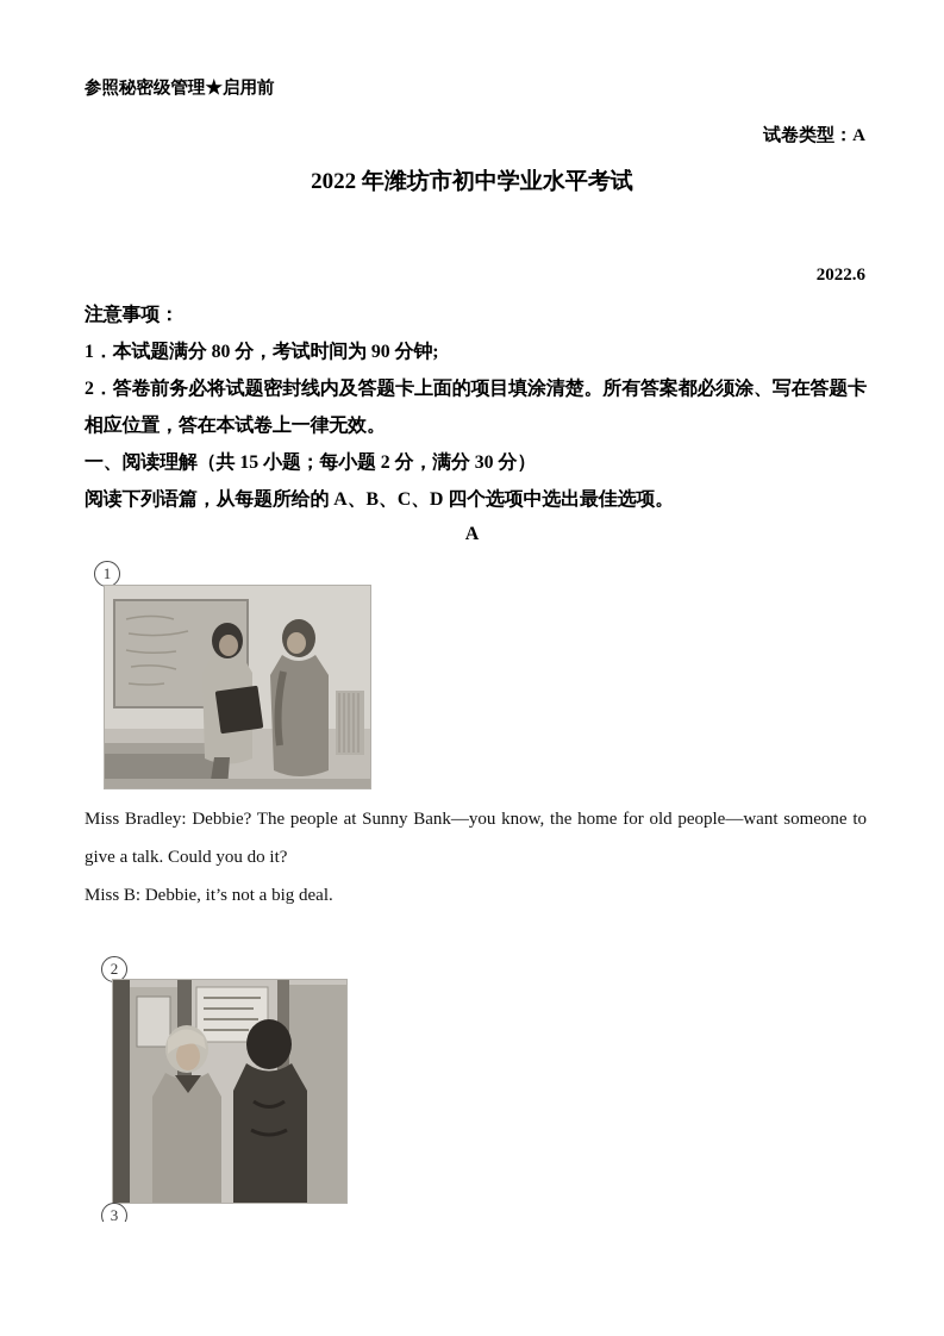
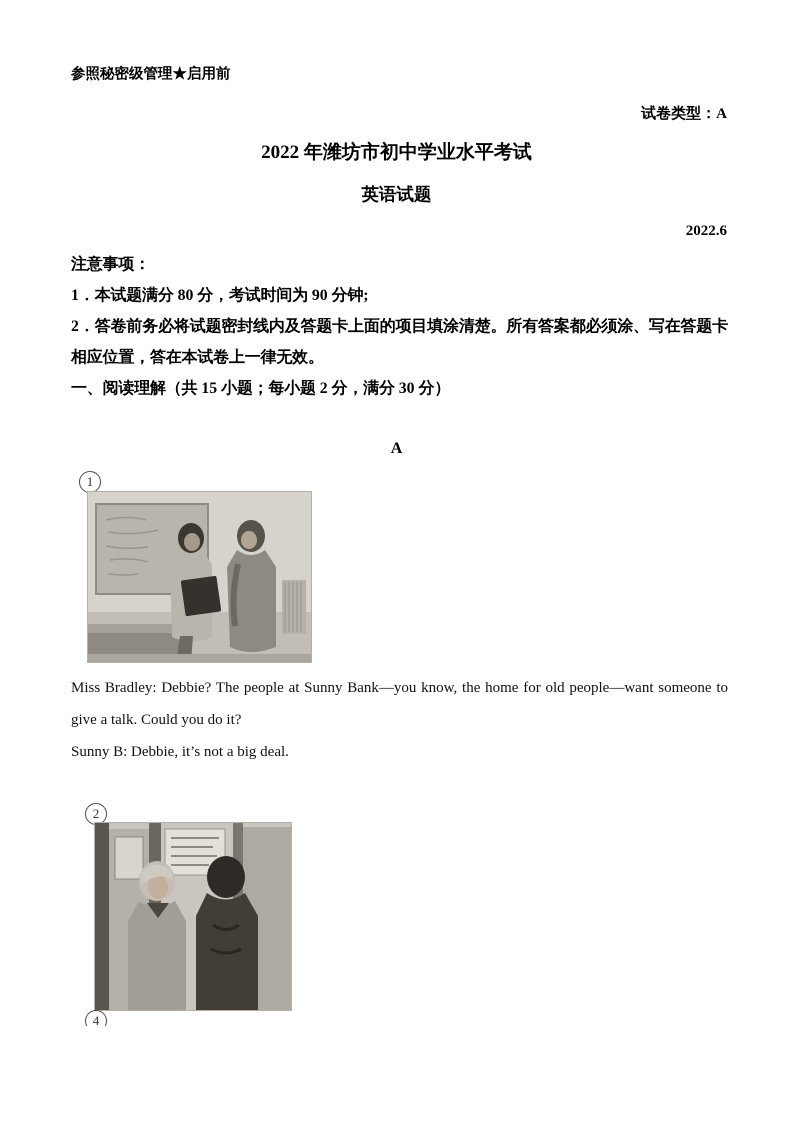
  参照秘密级管理★启用前
  试卷类型：A
  2022 年潍坊市初中学业水平考试
+ 英语试题
  2022.6
  注意事项：
  1．本试题满分 80 分，考试时间为 90 分钟;
  2．答卷前务必将试题密封线内及答题卡上面的项目填涂清楚。所有答案都必须涂、写在答题卡相应位置，答在本试卷上一律无效。
  一、阅读理解（共 15 小题；每小题 2 分，满分 30 分）
- 阅读下列语篇，从每题所给的 A、B、C、D 四个选项中选出最佳选项。
  A
  1
  Miss Bradley: Debbie? The people at Sunny Bank—you know, the home for old people—want someone to give a talk. Could you do it?
- Miss B: Debbie, it’s not a big deal.
+ Sunny B: Debbie, it’s not a big deal.
  2
- 3
+ 4
